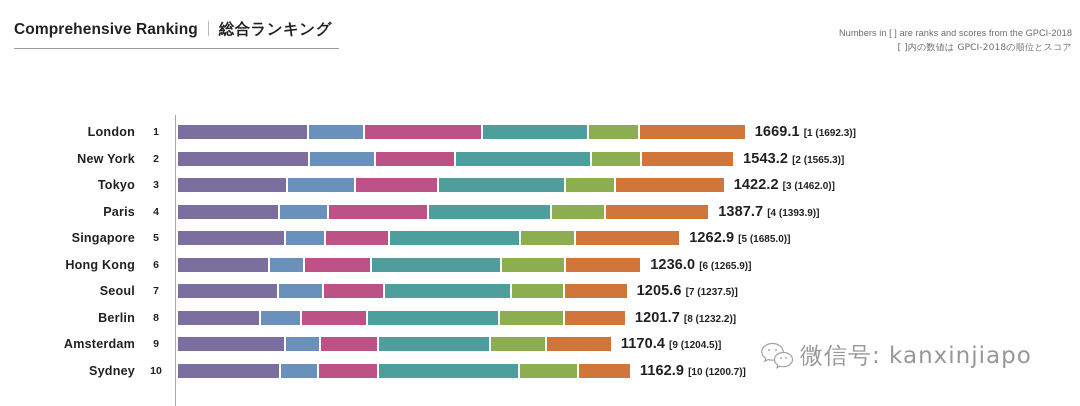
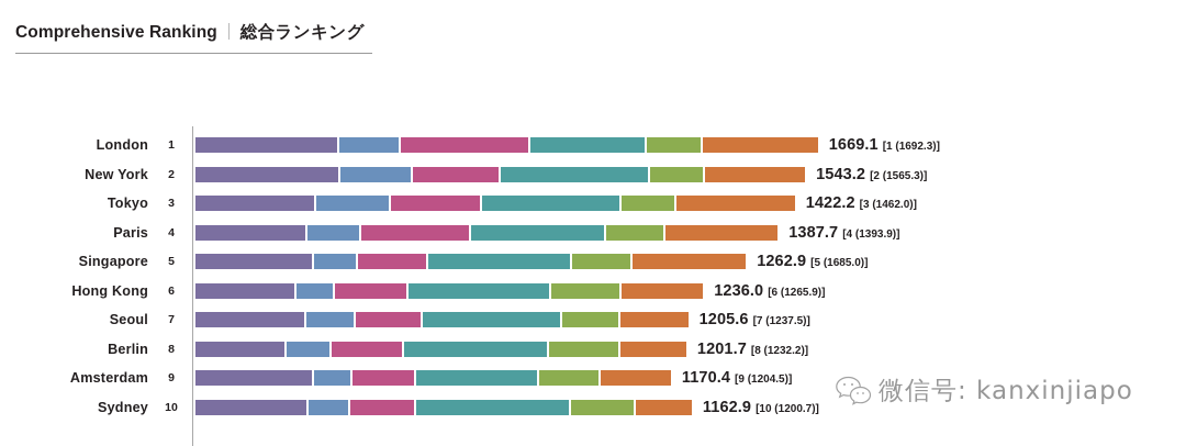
  Comprehensive Ranking
  総合ランキング
- Numbers in [ ] are ranks and scores from the GPCI-2018
- [ ]内の数値は GPCI-2018の順位とスコア
  London
  1
  1669.1 [1 (1692.3)]
  New York
  2
  1543.2 [2 (1565.3)]
  Tokyo
  3
  1422.2 [3 (1462.0)]
  Paris
  4
  1387.7 [4 (1393.9)]
  Singapore
  5
  1262.9 [5 (1685.0)]
  Hong Kong
  6
  1236.0 [6 (1265.9)]
  Seoul
  7
  1205.6 [7 (1237.5)]
  Berlin
  8
  1201.7 [8 (1232.2)]
  Amsterdam
  9
  1170.4 [9 (1204.5)]
  Sydney
  10
  1162.9 [10 (1200.7)]
  微信号: kanxinjiapo
